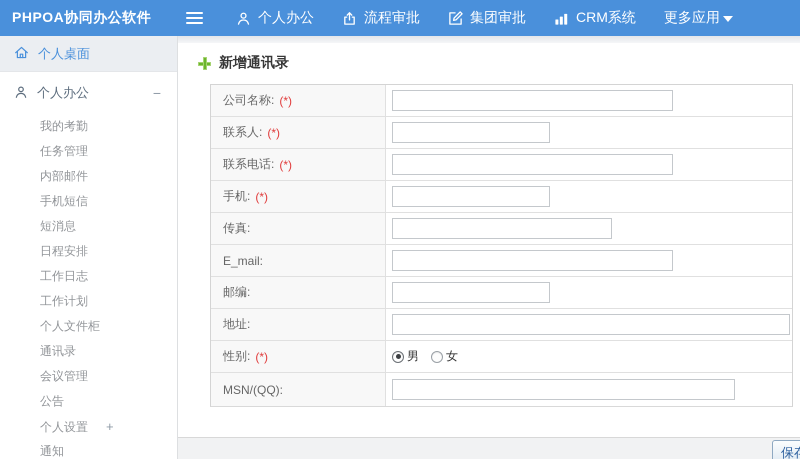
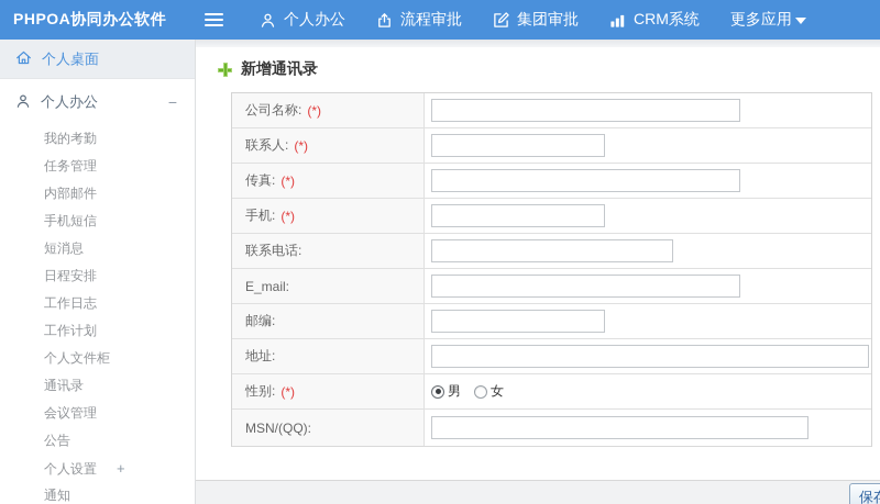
  PHPOA协同办公软件
  个人办公
  流程审批
  集团审批
  CRM系统
  更多应用
  个人桌面
  个人办公
  −
  我的考勤
  任务管理
  内部邮件
  手机短信
  短消息
  日程安排
  工作日志
  工作计划
  个人文件柜
  通讯录
  会议管理
  公告
  个人设置 +
  通知
  新增通讯录
  公司名称:
  (*)
  联系人:
  (*)
- 联系电话:
+ 传真:
  (*)
  手机:
  (*)
- 传真:
+ 联系电话:
  E_mail:
  邮编:
  地址:
  性别:
  (*)
  男
  女
  MSN/(QQ):
